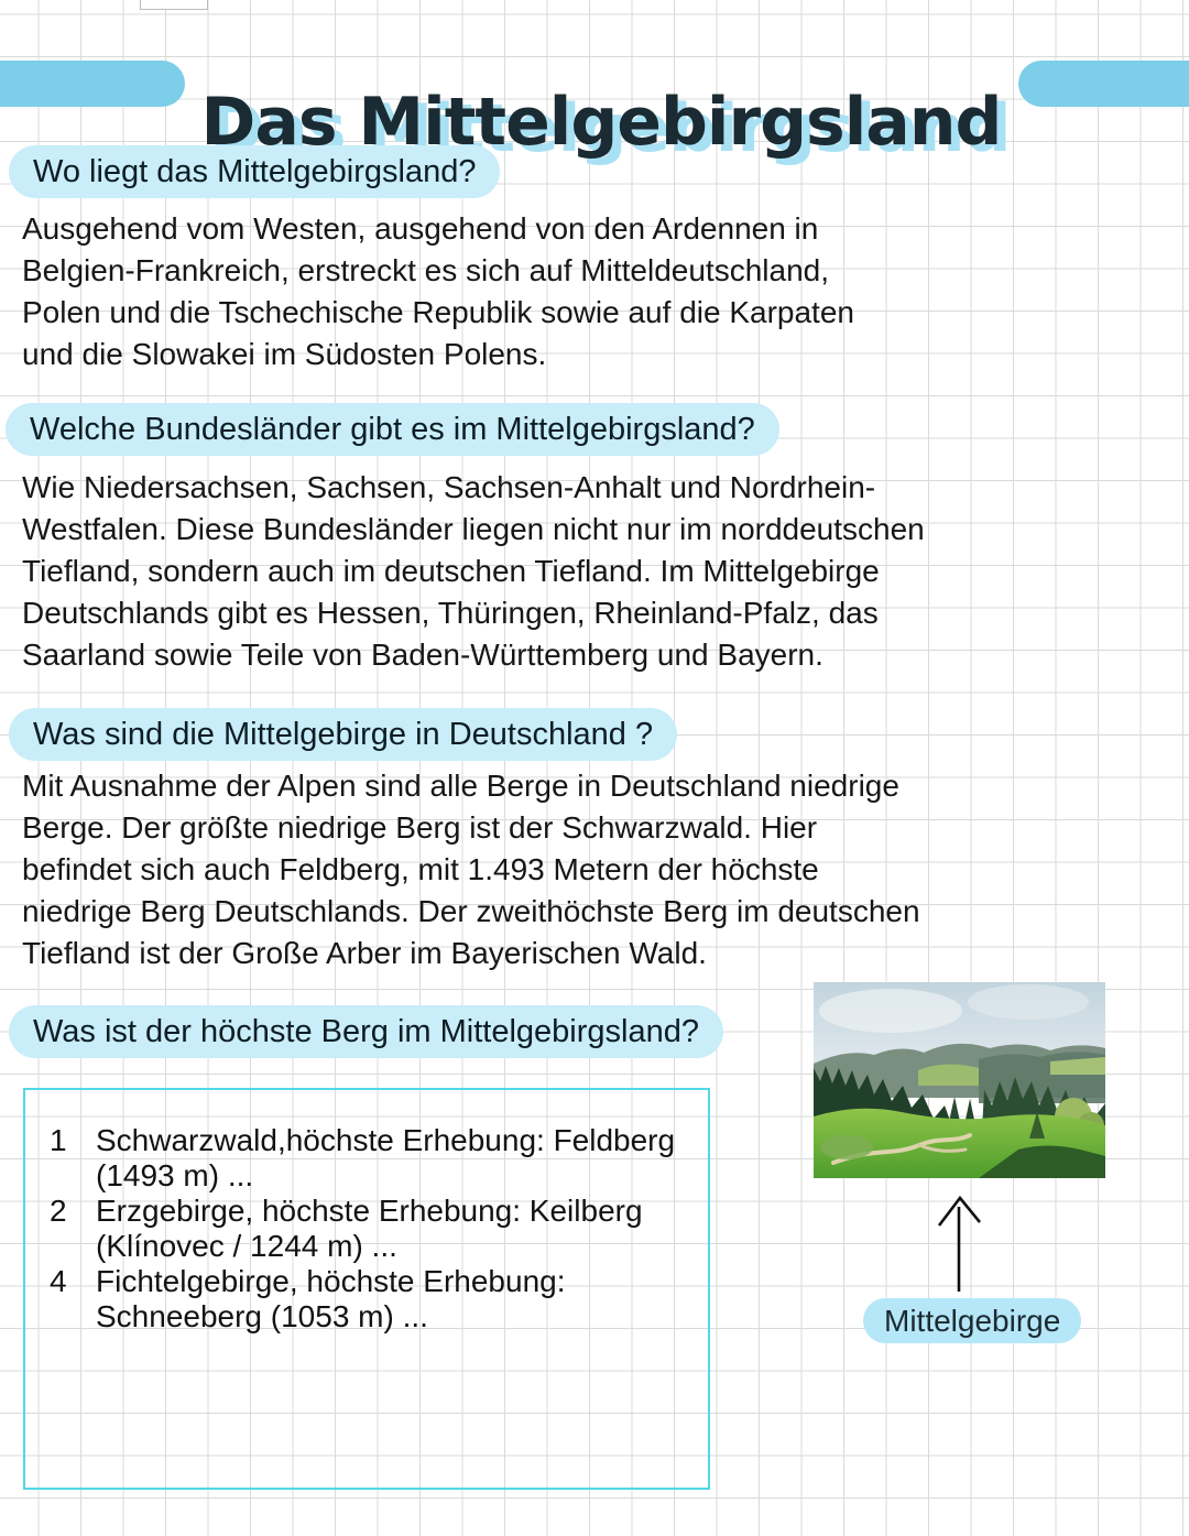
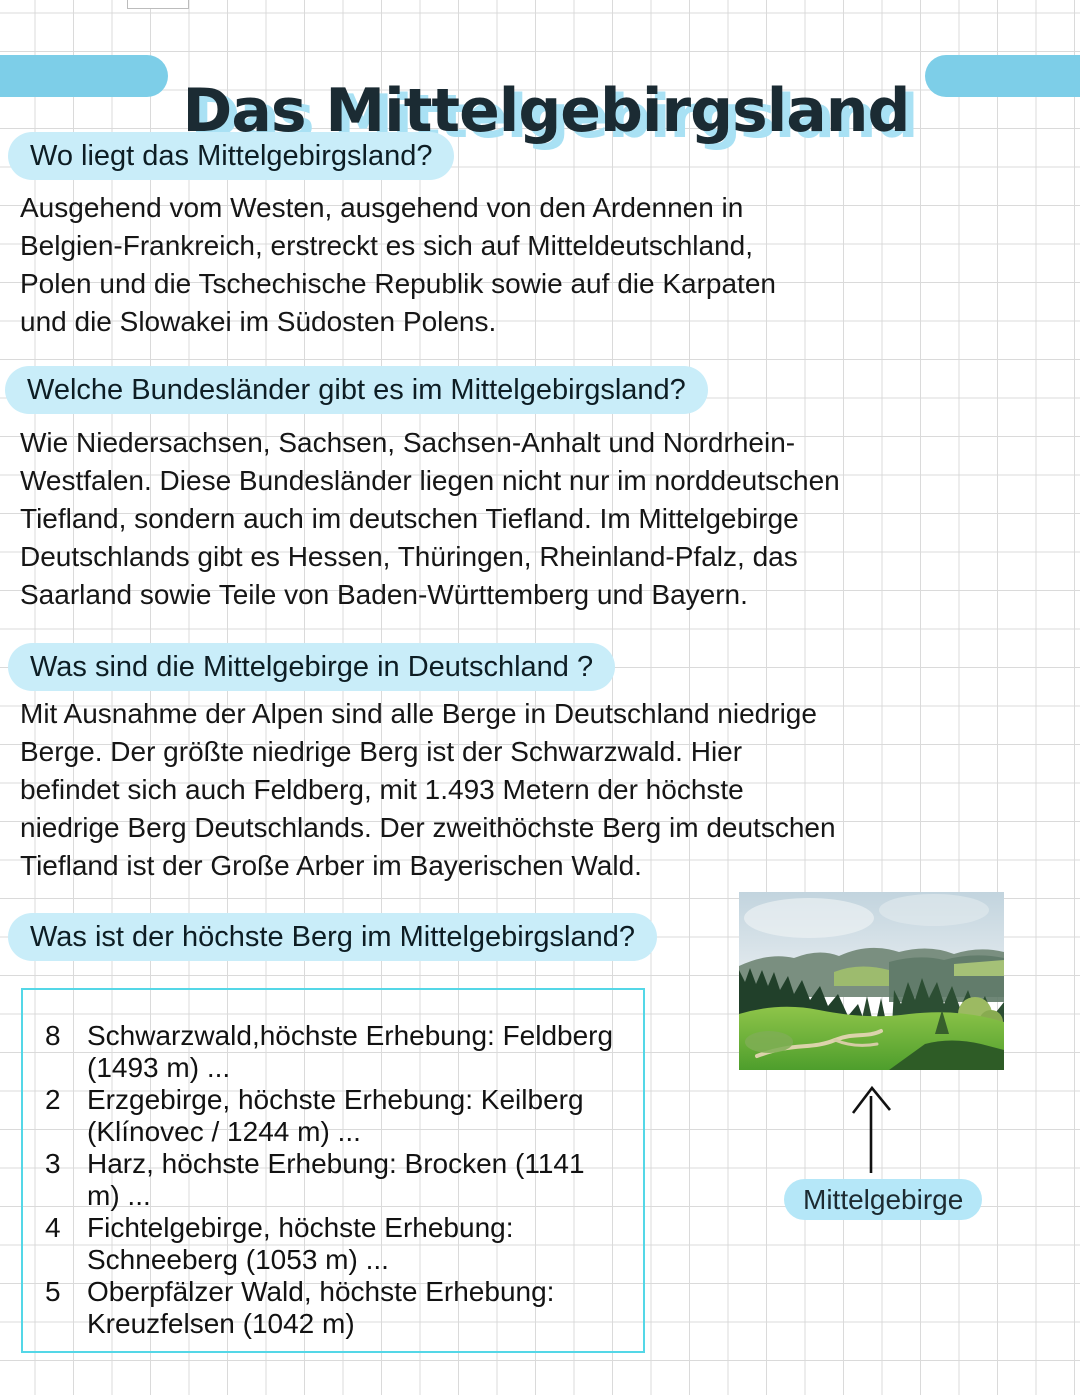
  Das Mittelgebirgsland
  Wo liegt das Mittelgebirgsland?
  Ausgehend vom Westen, ausgehend von den Ardennen in
  Belgien-Frankreich, erstreckt es sich auf Mitteldeutschland,
  Polen und die Tschechische Republik sowie auf die Karpaten
  und die Slowakei im Südosten Polens.
  Welche Bundesländer gibt es im Mittelgebirgsland?
  Wie Niedersachsen, Sachsen, Sachsen-Anhalt und Nordrhein-
  Westfalen. Diese Bundesländer liegen nicht nur im norddeutschen
  Tiefland, sondern auch im deutschen Tiefland. Im Mittelgebirge
  Deutschlands gibt es Hessen, Thüringen, Rheinland-Pfalz, das
  Saarland sowie Teile von Baden-Württemberg und Bayern.
  Was sind die Mittelgebirge in Deutschland ?
  Mit Ausnahme der Alpen sind alle Berge in Deutschland niedrige
  Berge. Der größte niedrige Berg ist der Schwarzwald. Hier
  befindet sich auch Feldberg, mit 1.493 Metern der höchste
  niedrige Berg Deutschlands. Der zweithöchste Berg im deutschen
  Tiefland ist der Große Arber im Bayerischen Wald.
  Was ist der höchste Berg im Mittelgebirgsland?
- 1
+ 8
  Schwarzwald,höchste Erhebung: Feldberg
  (1493 m) ...
  2
  Erzgebirge, höchste Erhebung: Keilberg
  (Klínovec / 1244 m) ...
+ 3
+ Harz, höchste Erhebung: Brocken (1141
+ m) ...
  4
  Fichtelgebirge, höchste Erhebung:
  Schneeberg (1053 m) ...
+ 5
+ Oberpfälzer Wald, höchste Erhebung:
+ Kreuzfelsen (1042 m)
  Mittelgebirge
